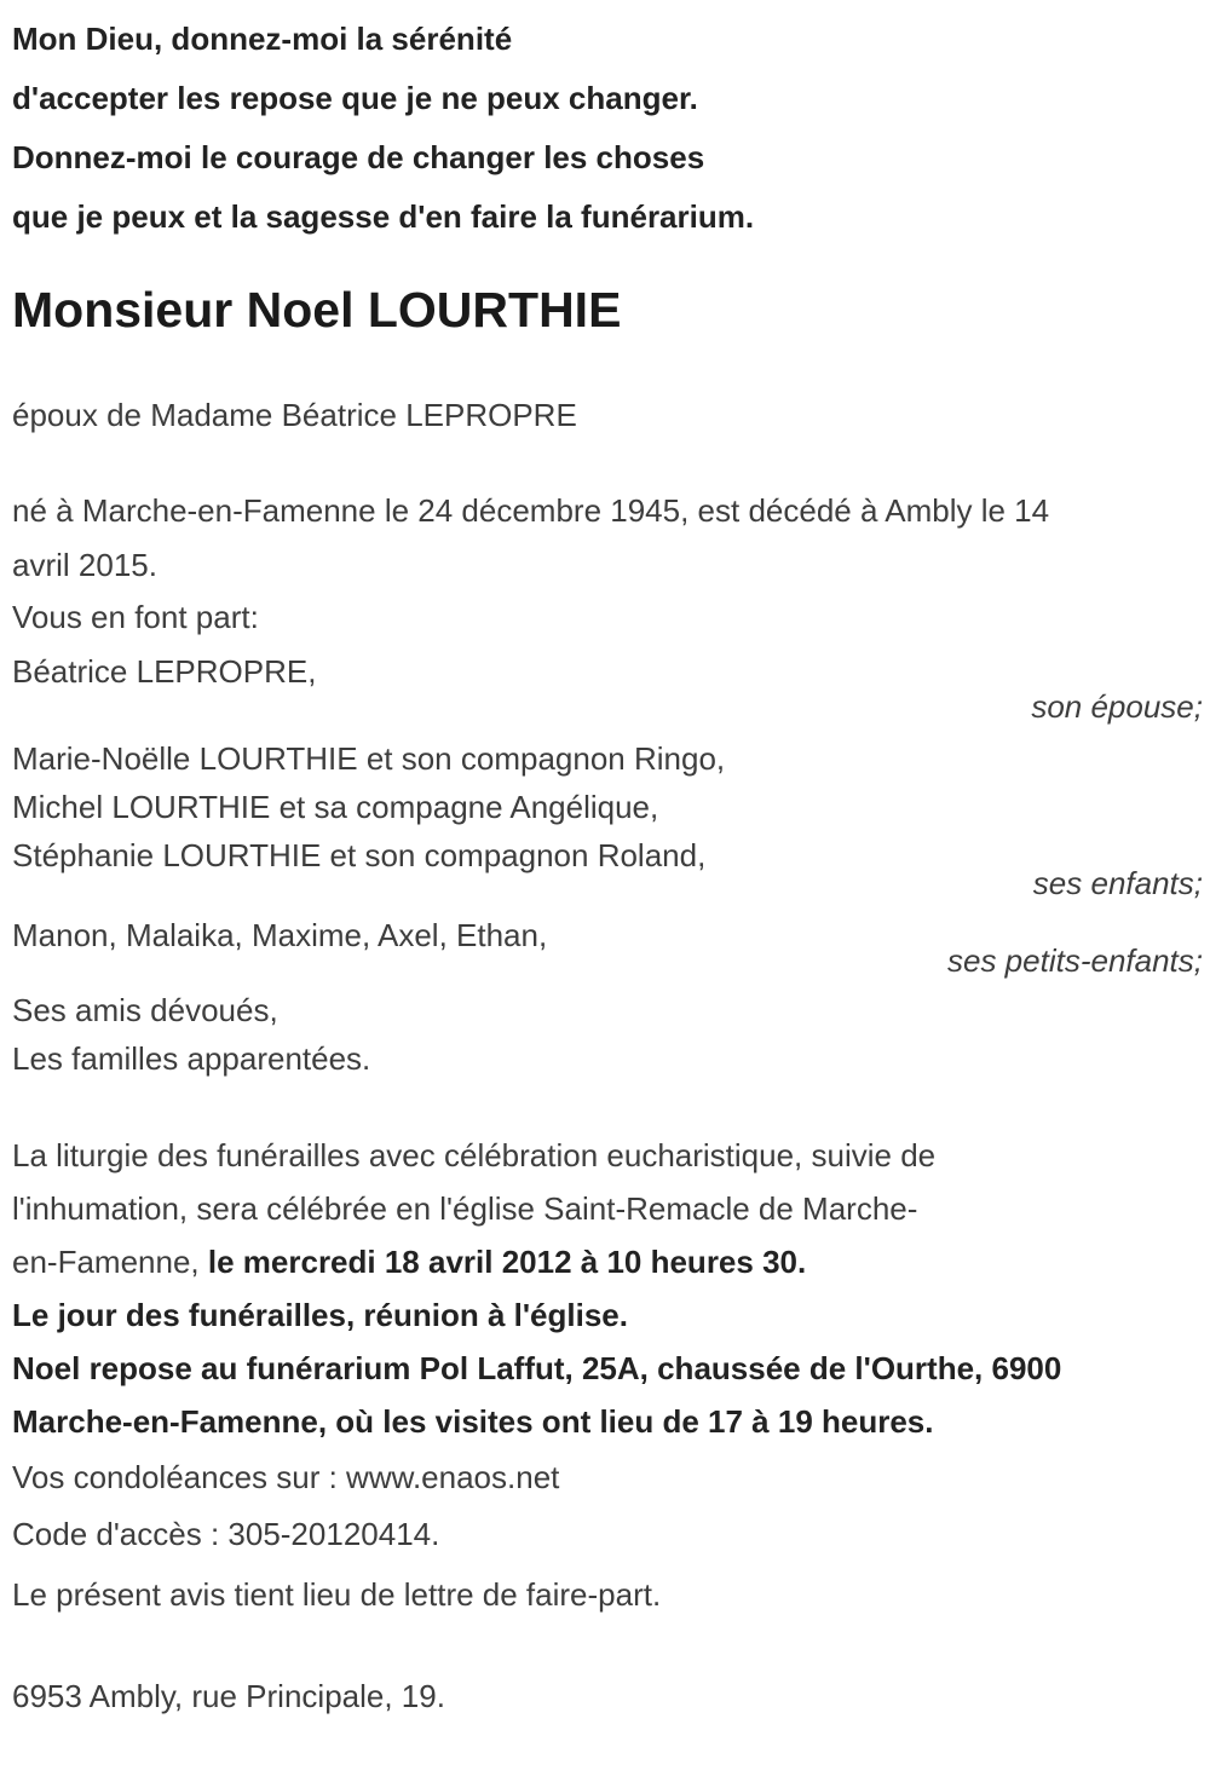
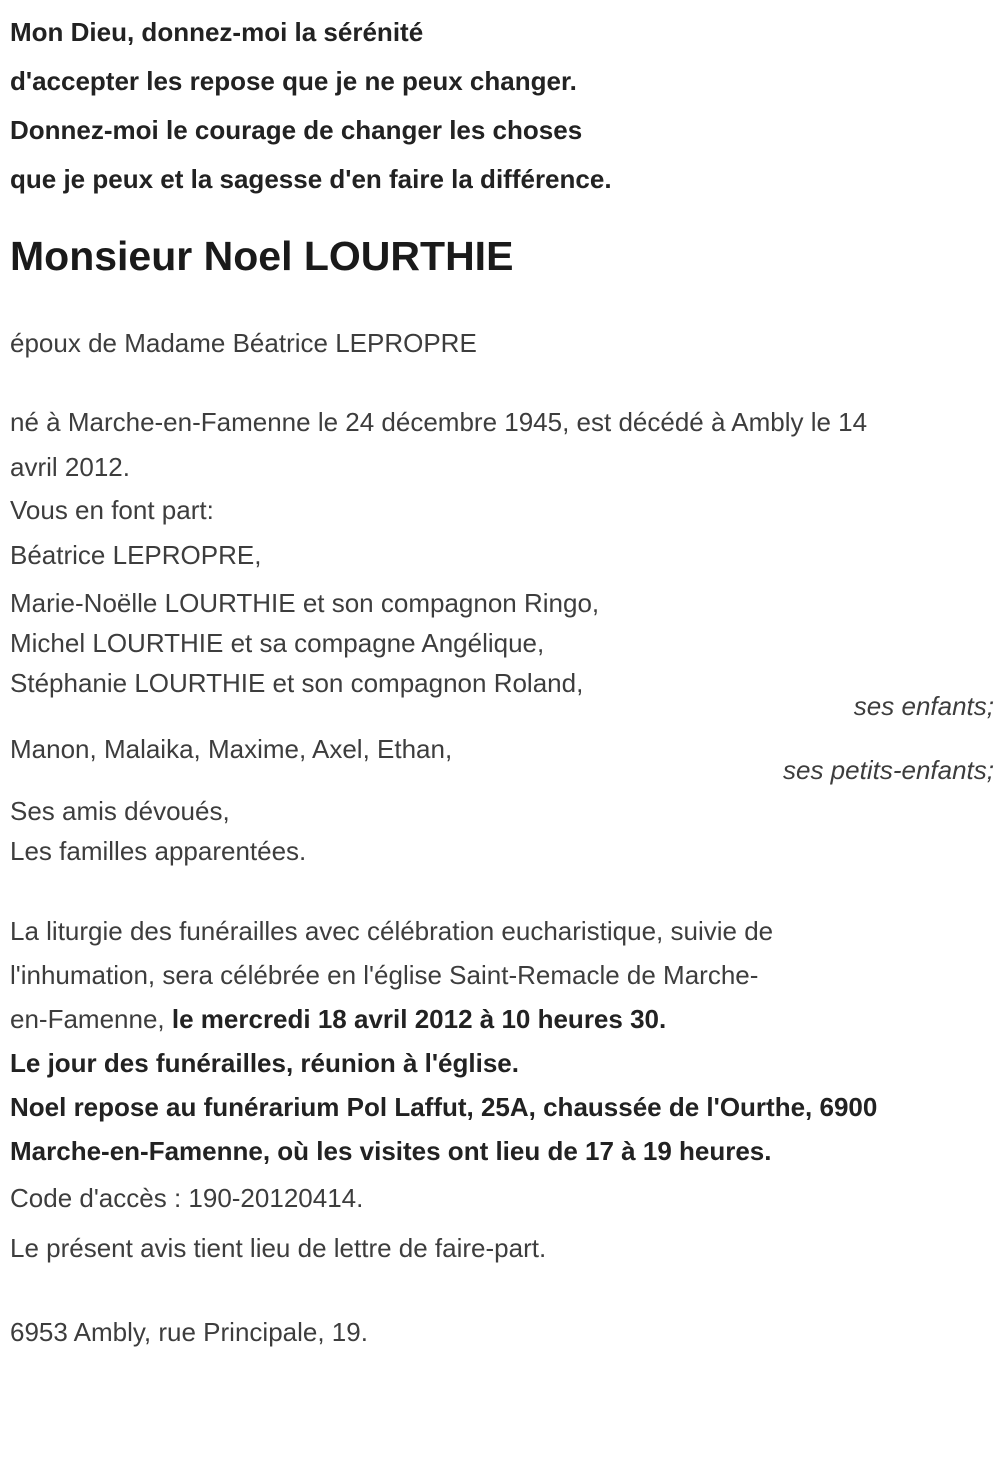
  Mon Dieu, donnez-moi la sérénité
  d'accepter les repose que je ne peux changer.
  Donnez-moi le courage de changer les choses
- que je peux et la sagesse d'en faire la funérarium.
+ que je peux et la sagesse d'en faire la différence.
  Monsieur Noel LOURTHIE
  époux de Madame Béatrice LEPROPRE
  né à Marche-en-Famenne le 24 décembre 1945, est décédé à Ambly le 14
- avril 2015.
+ avril 2012.
  Vous en font part:
  Béatrice LEPROPRE,
- son épouse;
  Marie-Noëlle LOURTHIE et son compagnon Ringo,
  Michel LOURTHIE et sa compagne Angélique,
  Stéphanie LOURTHIE et son compagnon Roland,
  ses enfants;
  Manon, Malaika, Maxime, Axel, Ethan,
  ses petits-enfants;
  Ses amis dévoués,
  Les familles apparentées.
  La liturgie des funérailles avec célébration eucharistique, suivie de
  l'inhumation, sera célébrée en l'église Saint-Remacle de Marche-
  en-Famenne, le mercredi 18 avril 2012 à 10 heures 30.
  Le jour des funérailles, réunion à l'église.
  Noel repose au funérarium Pol Laffut, 25A, chaussée de l'Ourthe, 6900
  Marche-en-Famenne, où les visites ont lieu de 17 à 19 heures.
- Vos condoléances sur : www.enaos.net
- Code d'accès : 305-20120414.
+ Code d'accès : 190-20120414.
  Le présent avis tient lieu de lettre de faire-part.
  6953 Ambly, rue Principale, 19.
